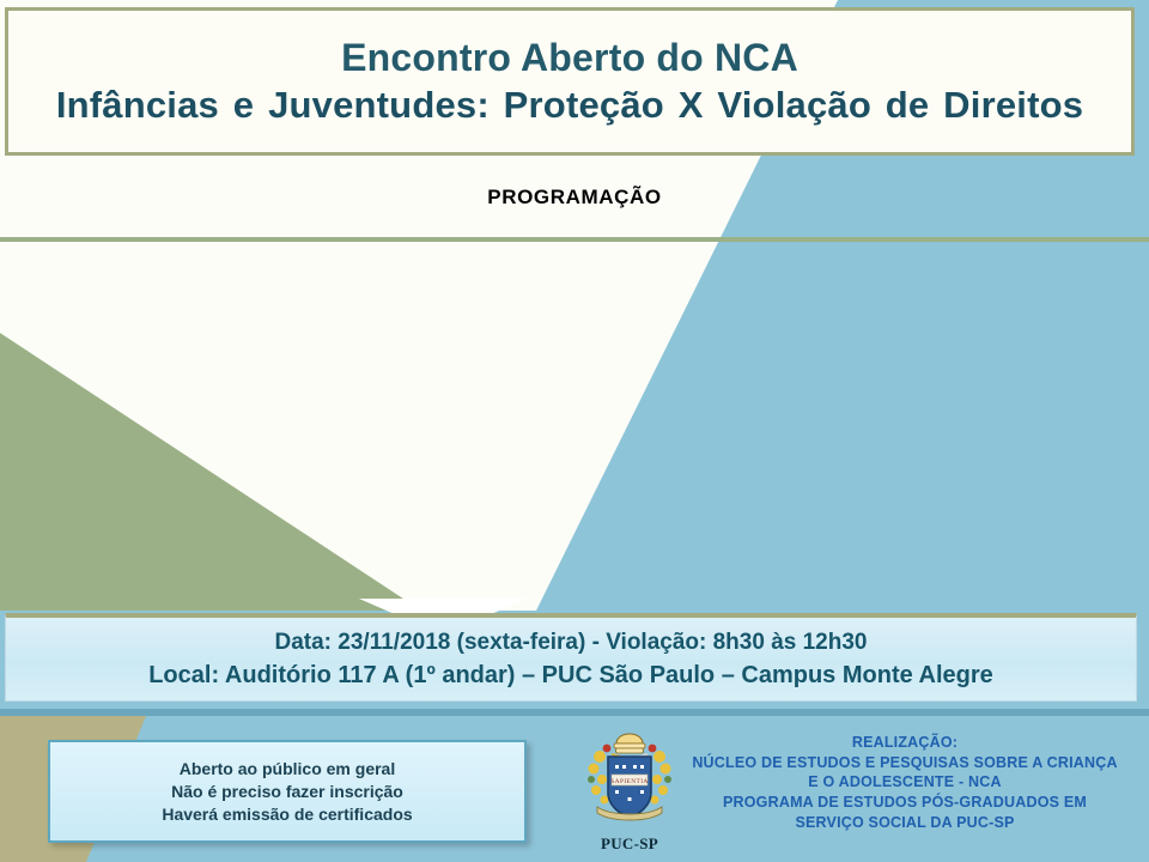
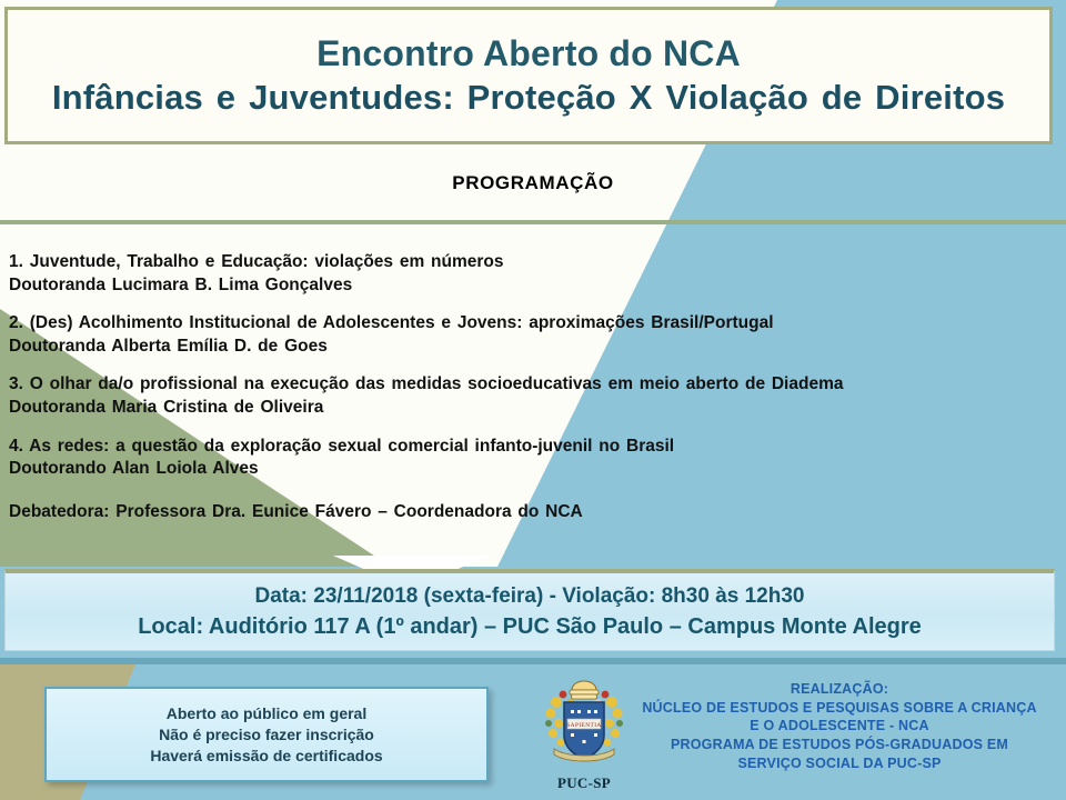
  Encontro Aberto do NCA
  Infâncias e Juventudes: Proteção X Violação de Direitos
  PROGRAMAÇÃO
+ 1. Juventude, Trabalho e Educação: violações em números
+ Doutoranda Lucimara B. Lima Gonçalves
+ 2. (Des) Acolhimento Institucional de Adolescentes e Jovens: aproximações Brasil/Portugal
+ Doutoranda Alberta Emília D. de Goes
+ 3. O olhar da/o profissional na execução das medidas socioeducativas em meio aberto de Diadema
+ Doutoranda Maria Cristina de Oliveira
+ 4. As redes: a questão da exploração sexual comercial infanto-juvenil no Brasil
+ Doutorando Alan Loiola Alves
+ Debatedora: Professora Dra. Eunice Fávero – Coordenadora do NCA
  Data: 23/11/2018 (sexta-feira) - Violação: 8h30 às 12h30
  Local: Auditório 117 A (1º andar) – PUC São Paulo – Campus Monte Alegre
  Aberto ao público em geral
  Não é preciso fazer inscrição
  Haverá emissão de certificados
  PUC-SP
  REALIZAÇÃO:
  NÚCLEO DE ESTUDOS E PESQUISAS SOBRE A CRIANÇA
  E O ADOLESCENTE - NCA
  PROGRAMA DE ESTUDOS PÓS-GRADUADOS EM
  SERVIÇO SOCIAL DA PUC-SP
